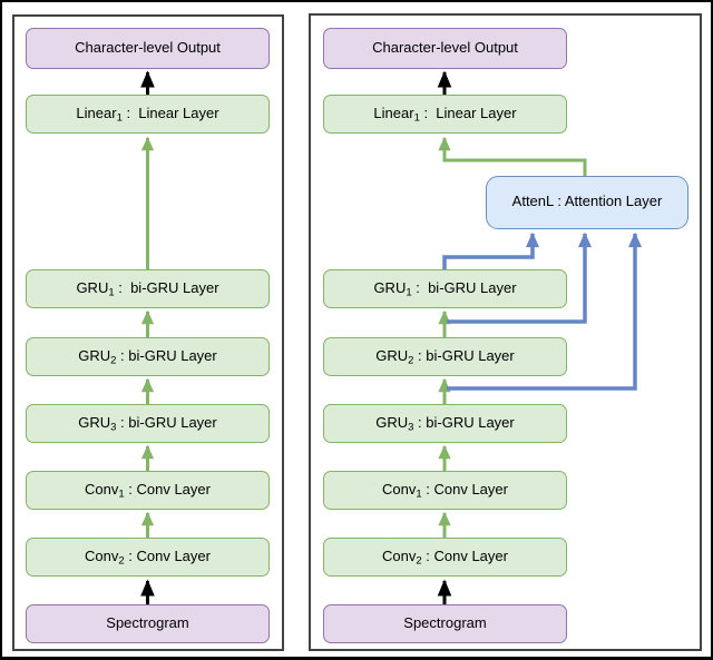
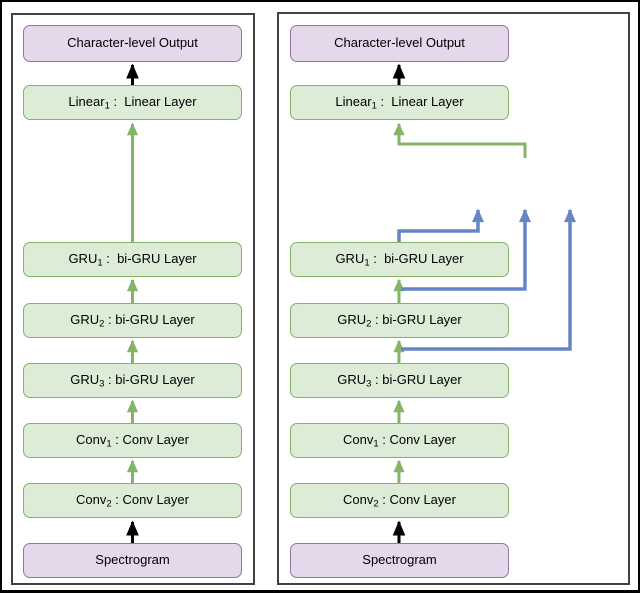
  Character-level Output
  Linear1 : Linear Layer
  GRU1 : bi-GRU Layer
  GRU2 : bi-GRU Layer
  GRU3 : bi-GRU Layer
  Conv1 : Conv Layer
  Conv2 : Conv Layer
  Spectrogram
  Character-level Output
  Linear1 : Linear Layer
- AttenL : Attention Layer
  GRU1 : bi-GRU Layer
  GRU2 : bi-GRU Layer
  GRU3 : bi-GRU Layer
  Conv1 : Conv Layer
  Conv2 : Conv Layer
  Spectrogram
